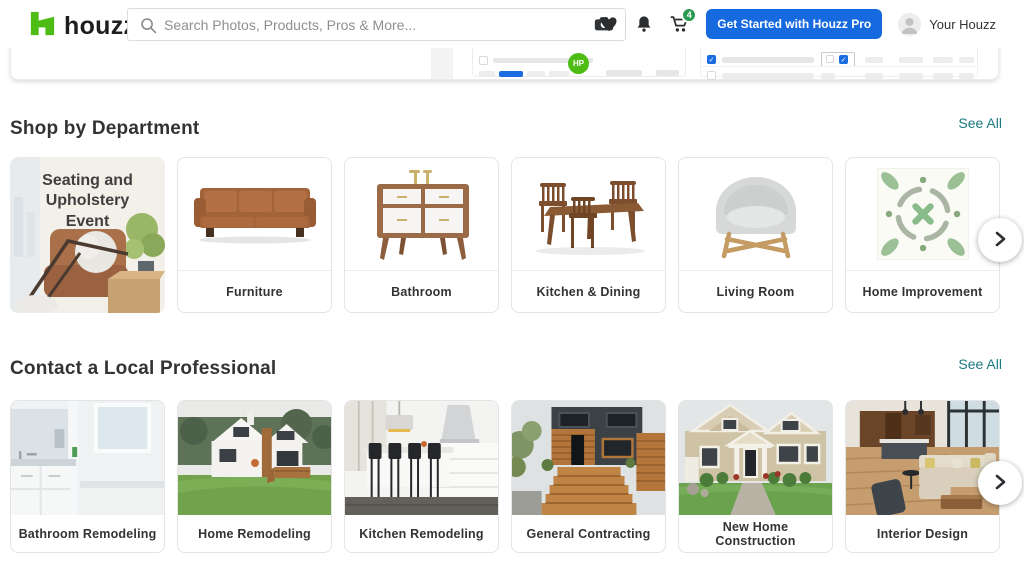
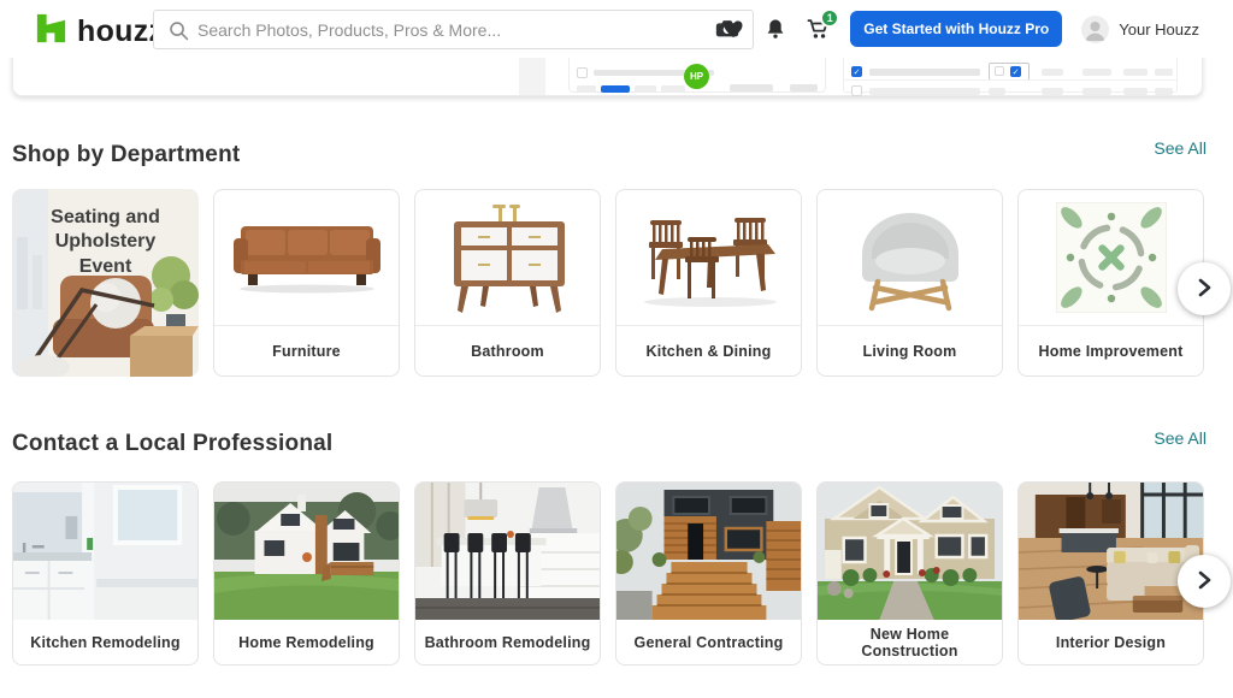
  houz
  Search Photos, Products, Pros & More...
- 4
+ 1
  Get Started with Houzz Pro
  Your Houzz
  HP
  Shop by Department
  See All
  Seating and Upholstery Event
  Furniture
  Bathroom
  Kitchen & Dining
  Living Room
  Home Improvement
  Contact a Local Professional
  See All
- Bathroom Remodeling
+ Kitchen Remodeling
  Home Remodeling
- Kitchen Remodeling
+ Bathroom Remodeling
  General Contracting
  New Home Construction
  Interior Design
